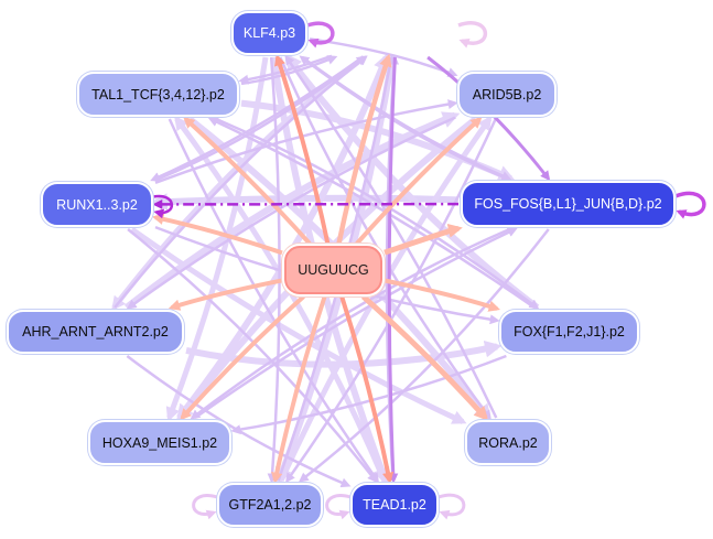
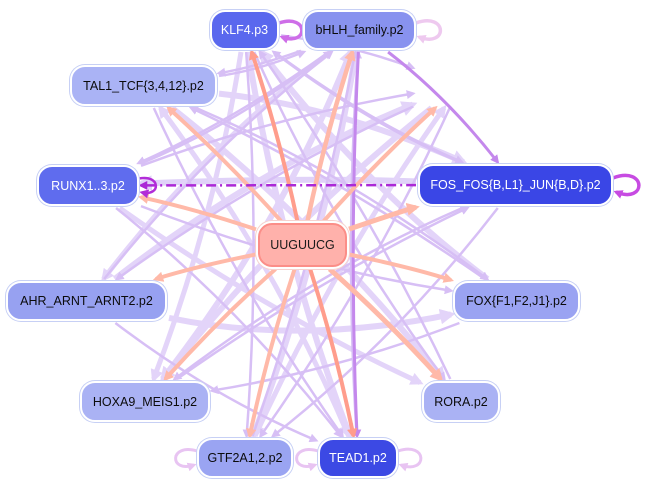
  KLF4.p3
+ bHLH_family.p2
  TAL1_TCF{3,4,12}.p2
- ARID5B.p2
  RUNX1..3.p2
  FOS_FOS{B,L1}_JUN{B,D}.p2
  UUGUUCG
  AHR_ARNT_ARNT2.p2
  FOX{F1,F2,J1}.p2
  HOXA9_MEIS1.p2
  RORA.p2
  GTF2A1,2.p2
  TEAD1.p2
